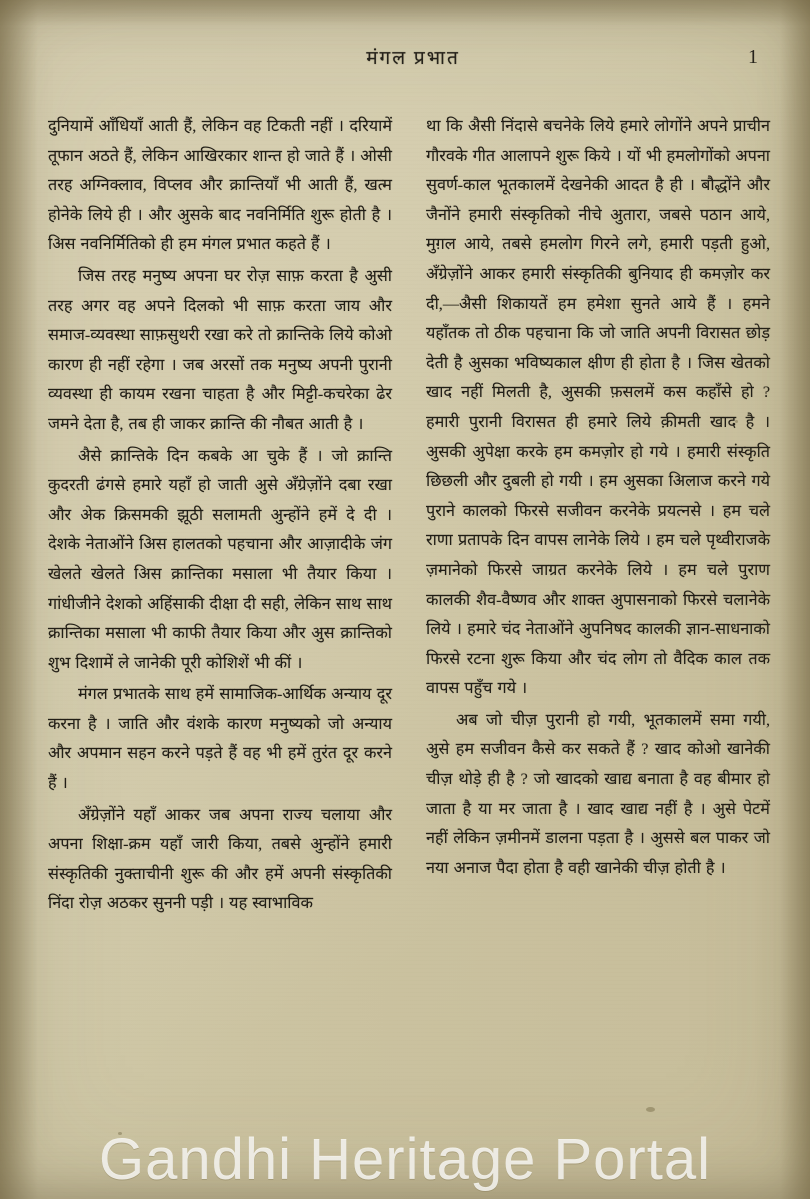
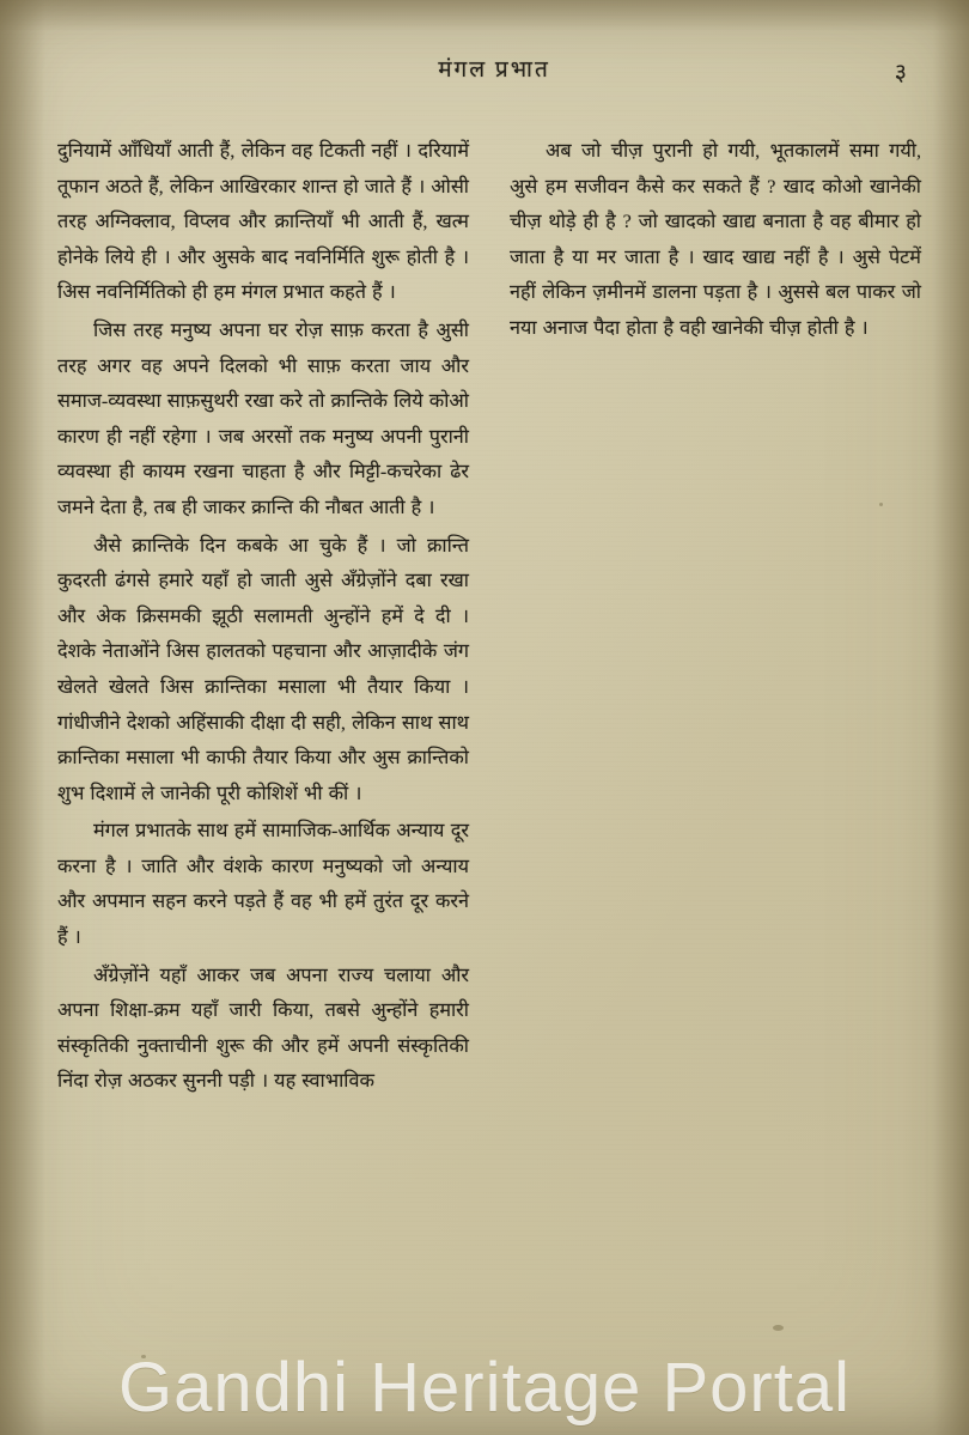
  मंगल प्रभात
- 1
+ ३
  दुनियामें आँधियाँ आती हैं, लेकिन वह टिकती नहीं । दरियामें तूफान अठते हैं, लेकिन आखिरकार शान्त हो जाते हैं । ओसी तरह अग्निक्लाव, विप्लव और क्रान्तियाँ भी आती हैं, खत्म होनेके लिये ही । और अुसके बाद नवनिर्मिति शुरू होती है । अिस नवनिर्मितिको ही हम मंगल प्रभात कहते हैं ।
  जिस तरह मनुष्य अपना घर रोज़ साफ़ करता है अुसी तरह अगर वह अपने दिलको भी साफ़ करता जाय और समाज-व्यवस्था साफ़सुथरी रखा करे तो क्रान्तिके लिये कोओ कारण ही नहीं रहेगा । जब अरसों तक मनुष्य अपनी पुरानी व्यवस्था ही कायम रखना चाहता है और मिट्टी-कचरेका ढेर जमने देता है, तब ही जाकर क्रान्ति की नौबत आती है ।
  अैसे क्रान्तिके दिन कबके आ चुके हैं । जो क्रान्ति कुदरती ढंगसे हमारे यहाँ हो जाती अुसे अँग्रेज़ोंने दबा रखा और अेक क्रिसमकी झूठी सलामती अुन्होंने हमें दे दी । देशके नेताओंने अिस हालतको पहचाना और आज़ादीके जंग खेलते खेलते अिस क्रान्तिका मसाला भी तैयार किया । गांधीजीने देशको अहिंसाकी दीक्षा दी सही, लेकिन साथ साथ क्रान्तिका मसाला भी काफी तैयार किया और अुस क्रान्तिको शुभ दिशामें ले जानेकी पूरी कोशिशें भी कीं ।
  मंगल प्रभातके साथ हमें सामाजिक-आर्थिक अन्याय दूर करना है । जाति और वंशके कारण मनुष्यको जो अन्याय और अपमान सहन करने पड़ते हैं वह भी हमें तुरंत दूर करने हैं ।
  अँग्रेज़ोंने यहाँ आकर जब अपना राज्य चलाया और अपना शिक्षा-क्रम यहाँ जारी किया, तबसे अुन्होंने हमारी संस्कृतिकी नुक्ताचीनी शुरू की और हमें अपनी संस्कृतिकी निंदा रोज़ अठ‍कर सुननी पड़ी । यह स्वाभाविक
- था कि अैसी निंदासे बचनेके लिये हमारे लोगोंने अपने प्राचीन गौरवके गीत आलापने शुरू किये । यों भी हमलोगोंको अपना सुवर्ण-काल भूतकालमें देखनेकी आदत है ही । बौद्धोंने और जैनोंने हमारी संस्कृतिको नीचे अुतारा, जबसे पठान आये, मुग़ल आये, तबसे हमलोग गिरने लगे, हमारी पड़ती हुओ, अँग्रेज़ोंने आकर हमारी संस्कृतिकी बुनियाद ही कमज़ोर कर दी,—अैसी शिकायतें हम हमेशा सुनते आये हैं । हमने यहाँतक तो ठीक पहचाना कि जो जाति अपनी विरासत छोड़ देती है अुसका भविष्यकाल क्षीण ही होता है । जिस खेतको खाद नहीं मिलती है, अुसकी फ़सलमें कस कहाँसे हो ? हमारी पुरानी विरासत ही हमारे लिये क़ीमती खाद है । अुसकी अुपेक्षा करके हम कमज़ोर हो गये । हमारी संस्कृति छिछली और दुबली हो गयी । हम अुसका अिलाज करने गये पुराने कालको फिरसे सजीवन करनेके प्रयत्नसे । हम चले राणा प्रतापके दिन वापस लानेके लिये । हम चले पृथ्वीराजके ज़मानेको फिरसे जाग्रत करनेके लिये । हम चले पुराण कालकी शैव-वैष्णव और शाक्त अुपासनाको फिरसे चलानेके लिये । हमारे चंद नेताओंने अुपनिषद कालकी ज्ञान-साधनाको फिरसे रटना शुरू किया और चंद लोग तो वैदिक काल तक वापस पहुँच गये ।
  अब जो चीज़ पुरानी हो गयी, भूतकालमें समा गयी, अुसे हम सजीवन कैसे कर सकते हैं ? खाद कोओ खानेकी चीज़ थोड़े ही है ? जो खादको खाद्य बनाता है वह बीमार हो जाता है या मर जाता है । खाद खाद्य नहीं है । अुसे पेटमें नहीं लेकिन ज़मीनमें डालना पड़ता है । अुससे बल पाकर जो नया अनाज पैदा होता है वही खानेकी चीज़ होती है ।
  Gandhi Heritage Portal
